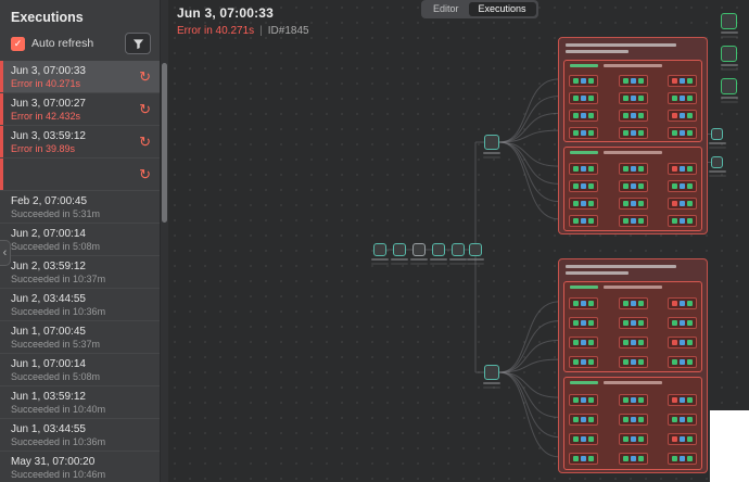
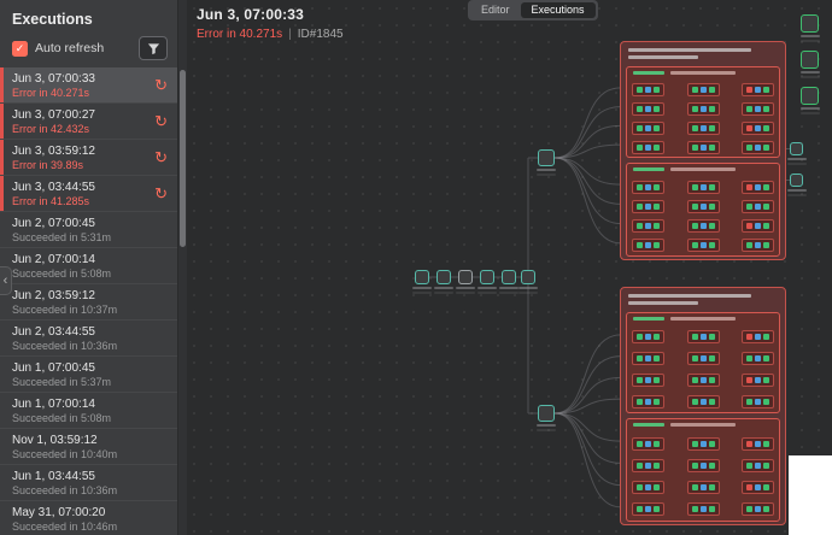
  Jun 3, 07:00:33
  Error in 40.271s | ID#1845
  Editor
  Executions
  Executions
  ✓
  Auto refresh
  Jun 3, 07:00:33
  Error in 40.271s
  ↻
  Jun 3, 07:00:27
  Error in 42.432s
  ↻
  Jun 3, 03:59:12
  Error in 39.89s
  ↻
+ Jun 3, 03:44:55
+ Error in 41.285s
  ↻
- Feb 2, 07:00:45
+ Jun 2, 07:00:45
  Succeeded in 5:31m
  Jun 2, 07:00:14
  Succeeded in 5:08m
  Jun 2, 03:59:12
  Succeeded in 10:37m
  Jun 2, 03:44:55
  Succeeded in 10:36m
  Jun 1, 07:00:45
  Succeeded in 5:37m
  Jun 1, 07:00:14
  Succeeded in 5:08m
- Jun 1, 03:59:12
+ Nov 1, 03:59:12
  Succeeded in 10:40m
  Jun 1, 03:44:55
  Succeeded in 10:36m
  May 31, 07:00:20
  Succeeded in 10:46m
  ‹
